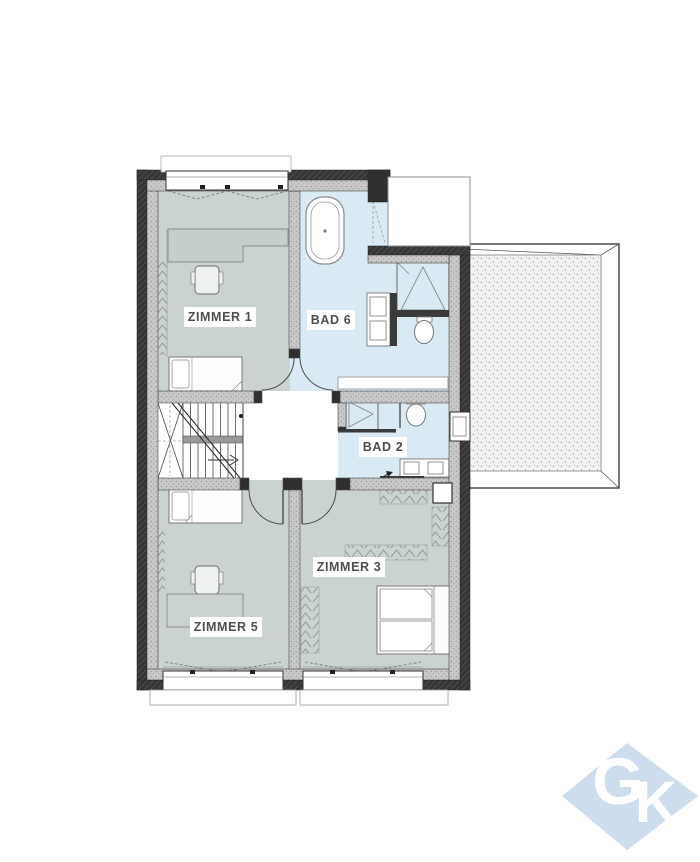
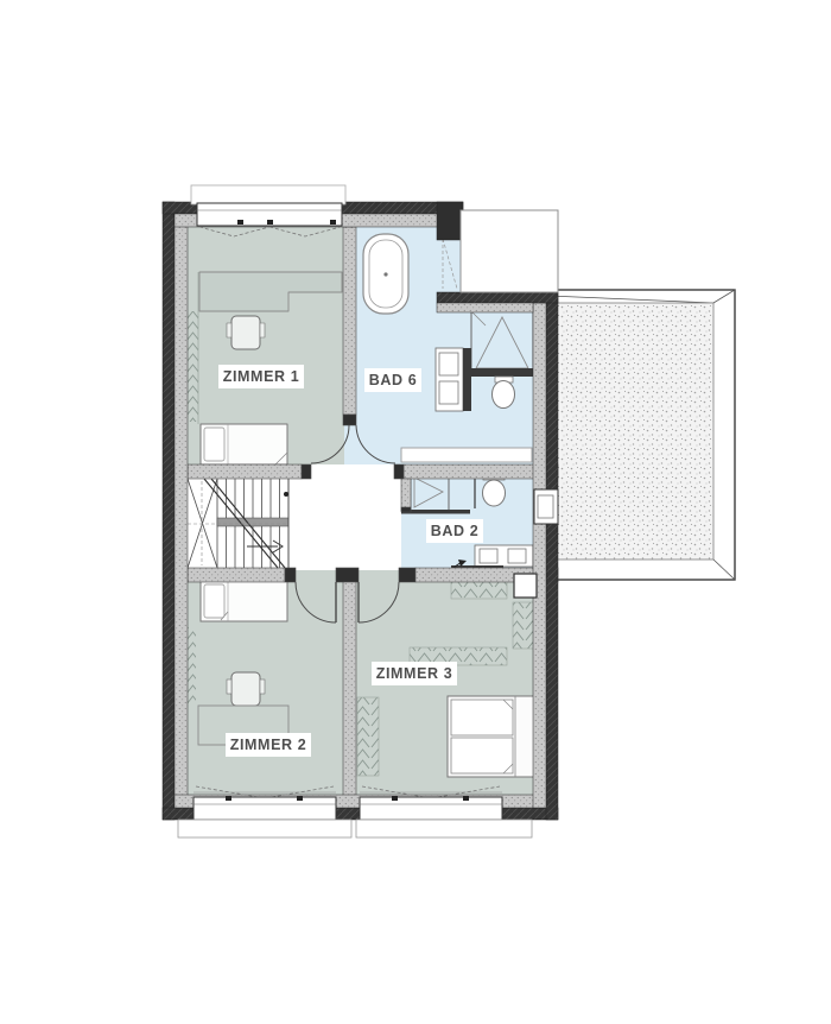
  ZIMMER 1
  BAD 6
  BAD 2
  ZIMMER 3
- ZIMMER 5
+ ZIMMER 2
- G
- K
